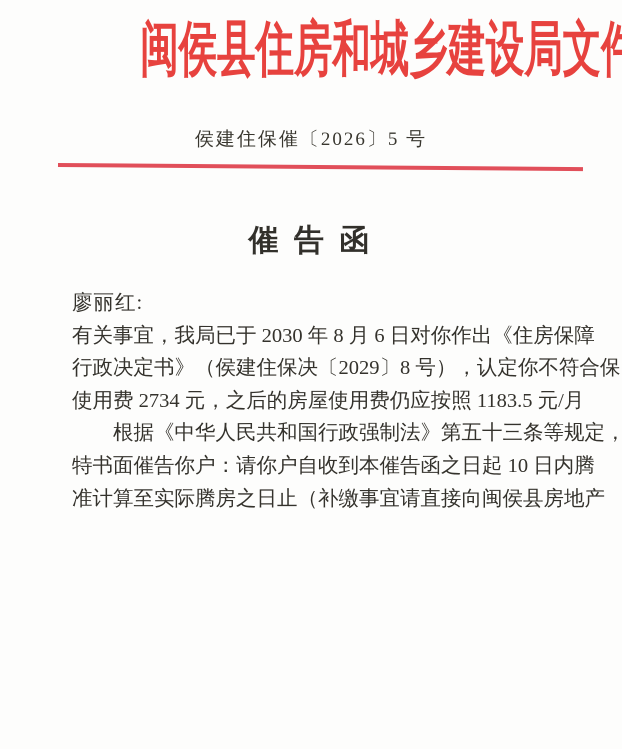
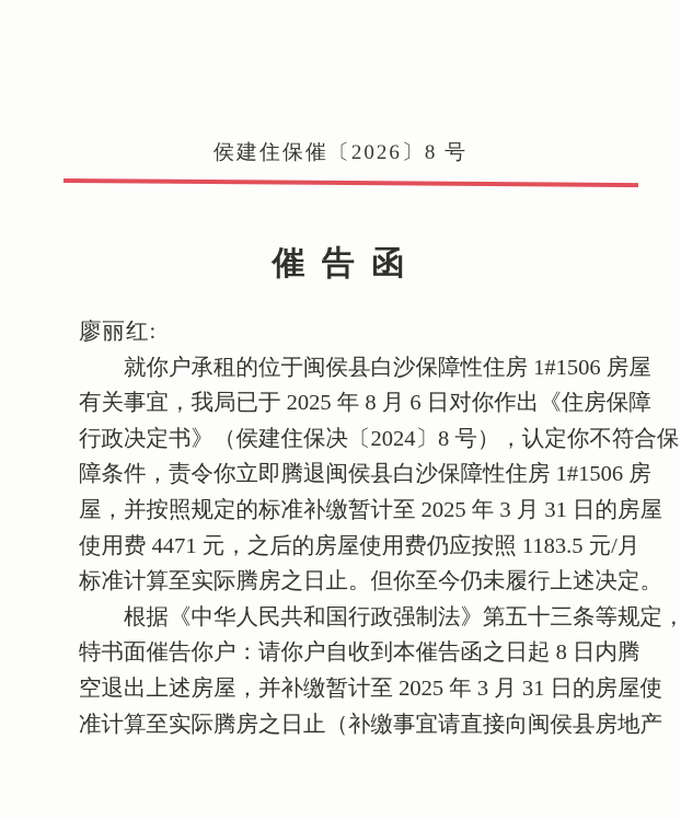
- 闽侯县住房和城乡建设局文件
- 侯建住保催〔2026〕5 号
+ 侯建住保催〔2026〕8 号
  催 告 函
  廖丽红:
+ 就你户承租的位于闽侯县白沙保障性住房 1#1506 房屋
- 有关事宜，我局已于 2030 年 8 月 6 日对你作出《住房保障
+ 有关事宜，我局已于 2025 年 8 月 6 日对你作出《住房保障
- 行政决定书》（侯建住保决〔2029〕8 号），认定你不符合保
+ 行政决定书》（侯建住保决〔2024〕8 号），认定你不符合保
+ 障条件，责令你立即腾退闽侯县白沙保障性住房 1#1506 房
+ 屋，并按照规定的标准补缴暂计至 2025 年 3 月 31 日的房屋
- 使用费 2734 元，之后的房屋使用费仍应按照 1183.5 元/月
+ 使用费 4471 元，之后的房屋使用费仍应按照 1183.5 元/月
+ 标准计算至实际腾房之日止。但你至今仍未履行上述决定。
  根据《中华人民共和国行政强制法》第五十三条等规定，
- 特书面催告你户：请你户自收到本催告函之日起 10 日内腾
+ 特书面催告你户：请你户自收到本催告函之日起 8 日内腾
+ 空退出上述房屋，并补缴暂计至 2025 年 3 月 31 日的房屋使
  准计算至实际腾房之日止（补缴事宜请直接向闽侯县房地产
